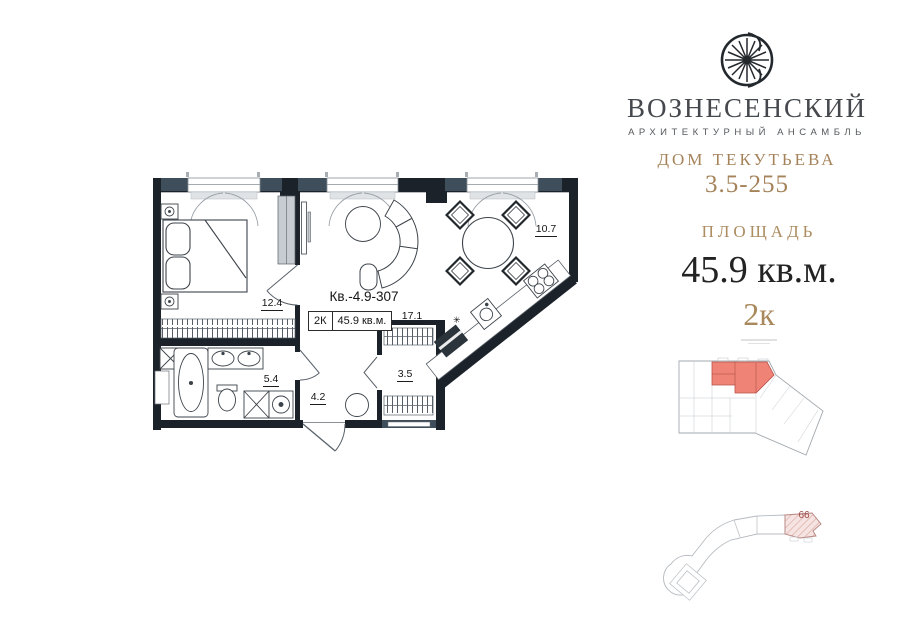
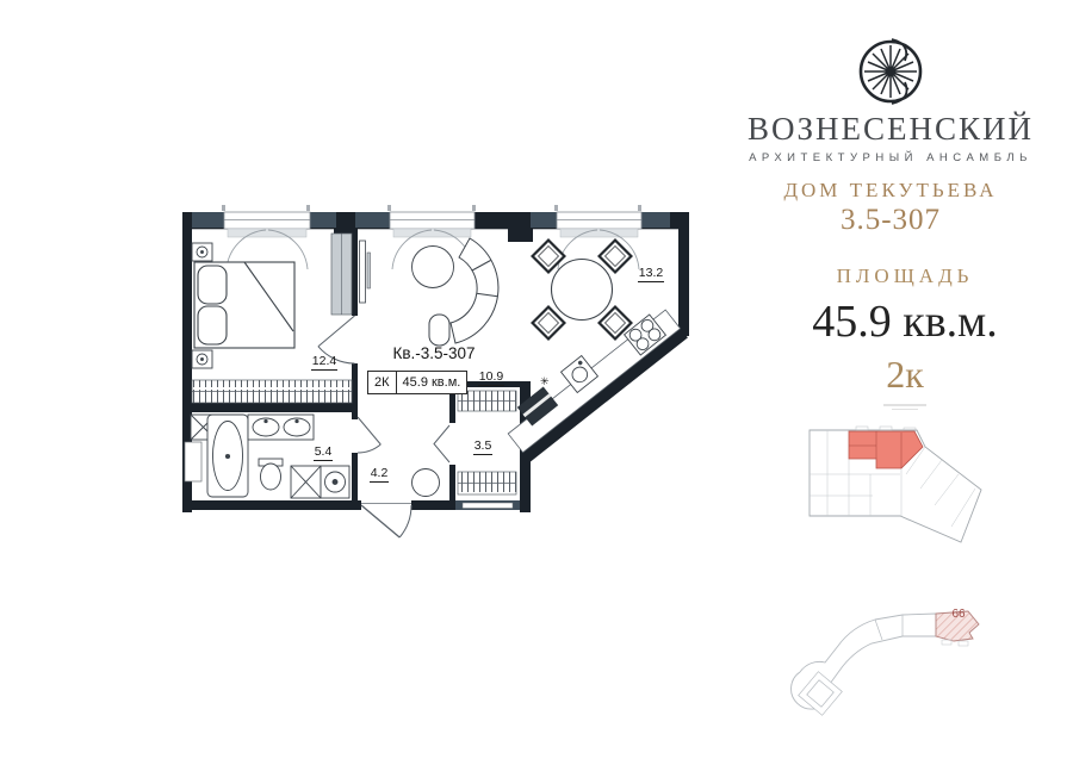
  ВОЗНЕСЕНСКИЙ
  АРХИТЕКТУРНЫЙ АНСАМБЛЬ
  ДОМ ТЕКУТЬЕВА
- 3.5-255
+ 3.5-307
  ПЛОЩАДЬ
  45.9 кв.м.
  2к
- Кв.-4.9-307
+ Кв.-3.5-307
  2К
  45.9 кв.м.
  12.4
- 10.7
+ 13.2
- 17.1
+ 10.9
  5.4
  4.2
  3.5
  ✳
  66
